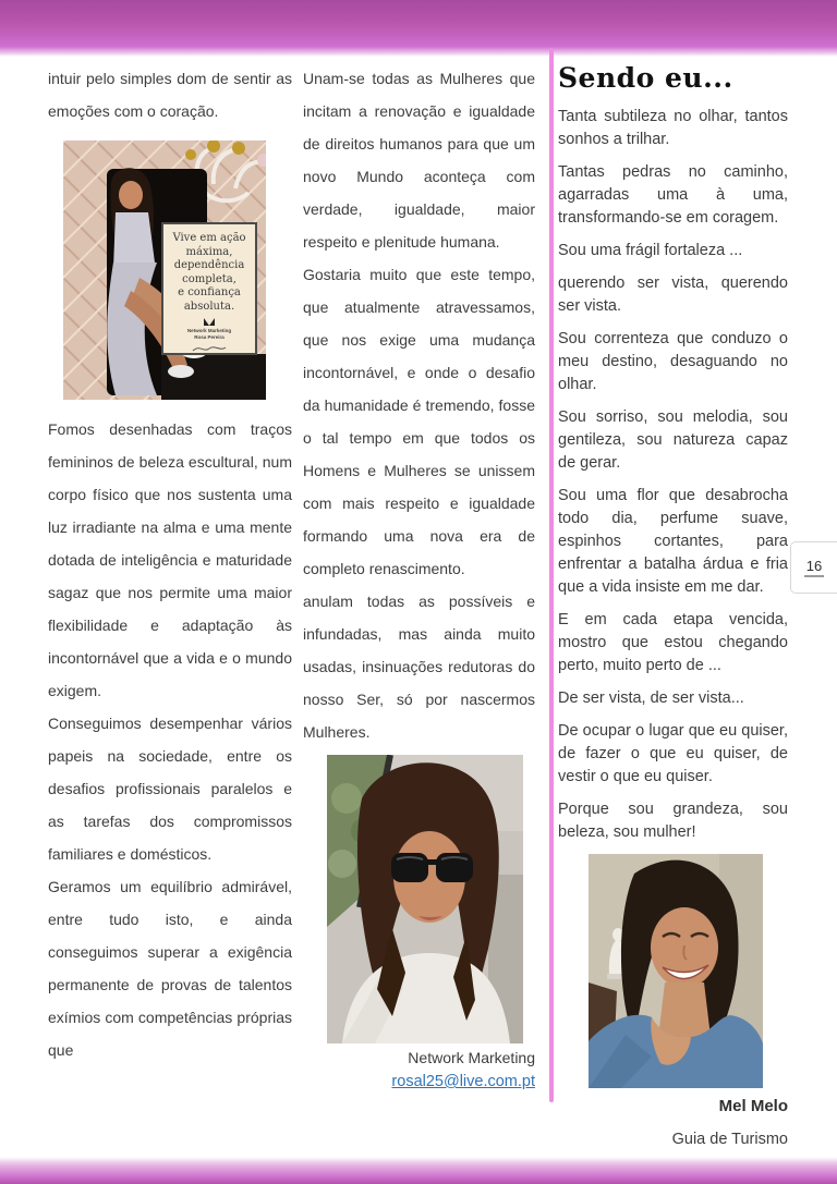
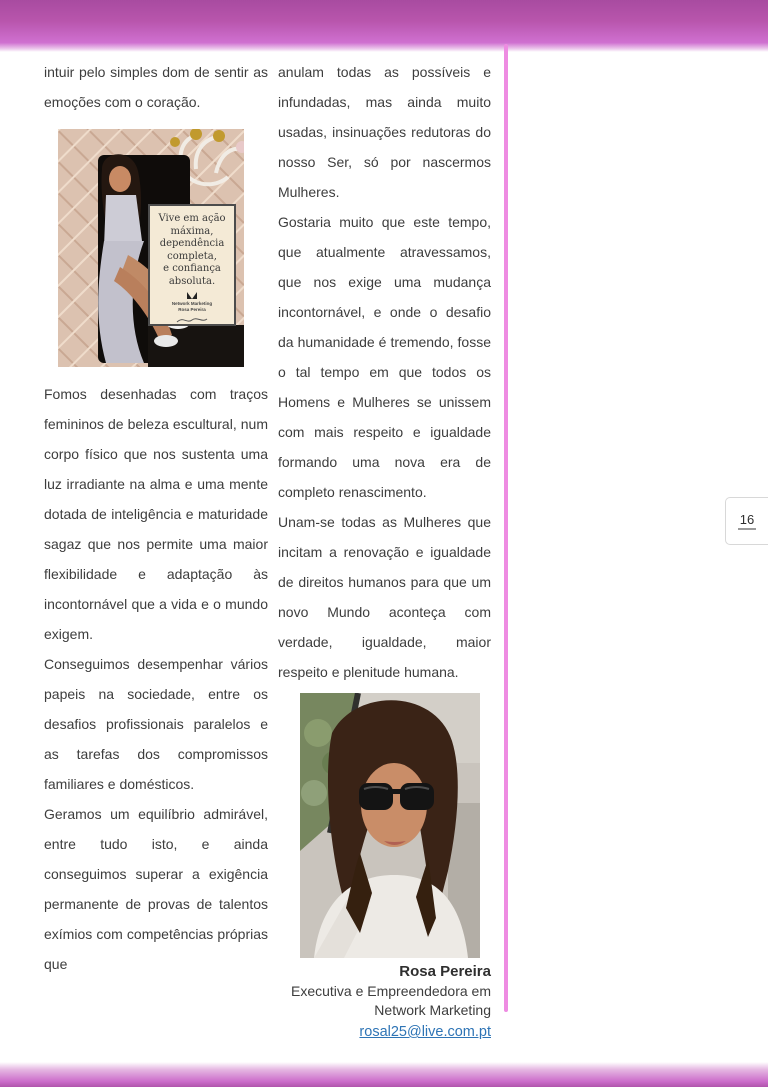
  16
  intuir pelo simples dom de sentir as emoções com o coração.
  Vive em ação
  máxima,
  dependência
  completa,
  e confiança
  absoluta.
  Fomos desenhadas com traços femininos de beleza escultural, num corpo físico que nos sustenta uma luz irradiante na alma e uma mente dotada de inteligência e maturidade sagaz que nos permite uma maior flexibilidade e adaptação às incontornável que a vida e o mundo exigem.
  Conseguimos desempenhar vários papeis na sociedade, entre os desafios profissionais paralelos e as tarefas dos compromissos familiares e domésticos.
  Geramos um equilíbrio admirável, entre tudo isto, e ainda conseguimos superar a exigência permanente de provas de talentos exímios com competências próprias que
- Unam-se todas as Mulheres que incitam a renovação e igualdade de direitos humanos para que um novo Mundo aconteça com verdade, igualdade, maior respeito e plenitude humana.
+ anulam todas as possíveis e infundadas, mas ainda muito usadas, insinuações redutoras do nosso Ser, só por nascermos Mulheres.
  Gostaria muito que este tempo, que atualmente atravessamos, que nos exige uma mudança incontornável, e onde o desafio da humanidade é tremendo, fosse o tal tempo em que todos os Homens e Mulheres se unissem com mais respeito e igualdade formando uma nova era de completo renascimento.
- anulam todas as possíveis e infundadas, mas ainda muito usadas, insinuações redutoras do nosso Ser, só por nascermos Mulheres.
+ Unam-se todas as Mulheres que incitam a renovação e igualdade de direitos humanos para que um novo Mundo aconteça com verdade, igualdade, maior respeito e plenitude humana.
+ Rosa Pereira
+ Executiva e Empreendedora em
  Network Marketing
  rosal25@live.com.pt
- Sendo eu...
- Tanta subtileza no olhar, tantos sonhos a trilhar.
- Tantas pedras no caminho, agarradas uma à uma, transformando-se em coragem.
- Sou uma frágil fortaleza ...
- querendo ser vista, querendo ser vista.
- Sou correnteza que conduzo o meu destino, desaguando no olhar.
- Sou sorriso, sou melodia, sou gentileza, sou natureza capaz de gerar.
- Sou uma flor que desabrocha todo dia, perfume suave, espinhos cortantes, para enfrentar a batalha árdua e fria que a vida insiste em me dar.
- E em cada etapa vencida, mostro que estou chegando perto, muito perto de ...
- De ser vista, de ser vista...
- De ocupar o lugar que eu quiser, de fazer o que eu quiser, de vestir o que eu quiser.
- Porque sou grandeza, sou beleza, sou mulher!
- Mel Melo
- Guia de Turismo
